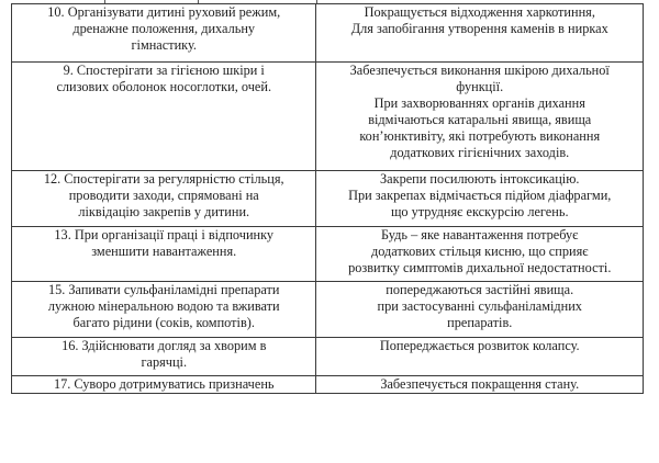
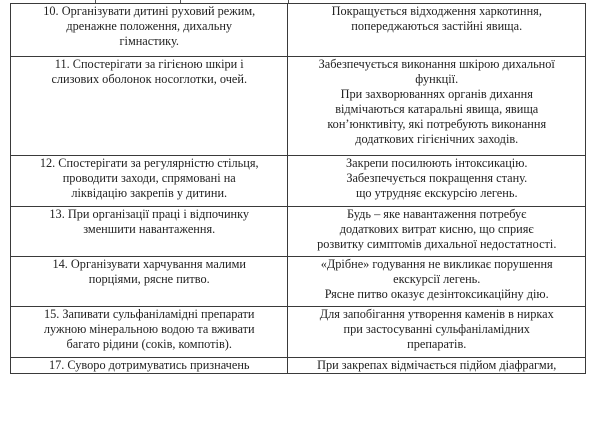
- 10. Організувати дитині руховий режим, дренажне положення, дихальну гімнастику.	Покращується відходження харкотиння, Для запобігання утворення каменів в нирках
+ 10. Організувати дитині руховий режим, дренажне положення, дихальну гімнастику.	Покращується відходження харкотиння, попереджаються застійні явища.
- 9. Спостерігати за гігієною шкіри і слизових оболонок носоглотки, очей.	Забезпечується виконання шкірою дихальної функції. При захворюваннях органів дихання відмічаються катаральні явища, явища кон’юнктивіту, які потребують виконання додаткових гігієнічних заходів.
+ 11. Спостерігати за гігієною шкіри і слизових оболонок носоглотки, очей.	Забезпечується виконання шкірою дихальної функції. При захворюваннях органів дихання відмічаються катаральні явища, явища кон’юнктивіту, які потребують виконання додаткових гігієнічних заходів.
- 12. Спостерігати за регулярністю стільця, проводити заходи, спрямовані на ліквідацію закрепів у дитини.	Закрепи посилюють інтоксикацію. При закрепах відмічається підйом діафрагми, що утрудняє екскурсію легень.
+ 12. Спостерігати за регулярністю стільця, проводити заходи, спрямовані на ліквідацію закрепів у дитини.	Закрепи посилюють інтоксикацію. Забезпечується покращення стану. що утрудняє екскурсію легень.
- 13. При організації праці і відпочинку зменшити навантаження.	Будь – яке навантаження потребує додаткових стільця кисню, що сприяє розвитку симптомів дихальної недостатності.
+ 13. При організації праці і відпочинку зменшити навантаження.	Будь – яке навантаження потребує додаткових витрат кисню, що сприяє розвитку симптомів дихальної недостатності.
+ 14. Організувати харчування малими порціями, рясне питво.	«Дрібне» годування не викликає порушення екскурсії легень. Рясне питво оказує дезінтоксикаційну дію.
- 15. Запивати сульфаніламідні препарати лужною мінеральною водою та вживати багато рідини (соків, компотів).	попереджаються застійні явища. при застосуванні сульфаніламідних препаратів.
+ 15. Запивати сульфаніламідні препарати лужною мінеральною водою та вживати багато рідини (соків, компотів).	Для запобігання утворення каменів в нирках при застосуванні сульфаніламідних препаратів.
- 16. Здійснювати догляд за хворим в гарячці.	Попереджається розвиток колапсу.
- 17. Суворо дотримуватись призначень	Забезпечується покращення стану.
+ 17. Суворо дотримуватись призначень	При закрепах відмічається підйом діафрагми,
